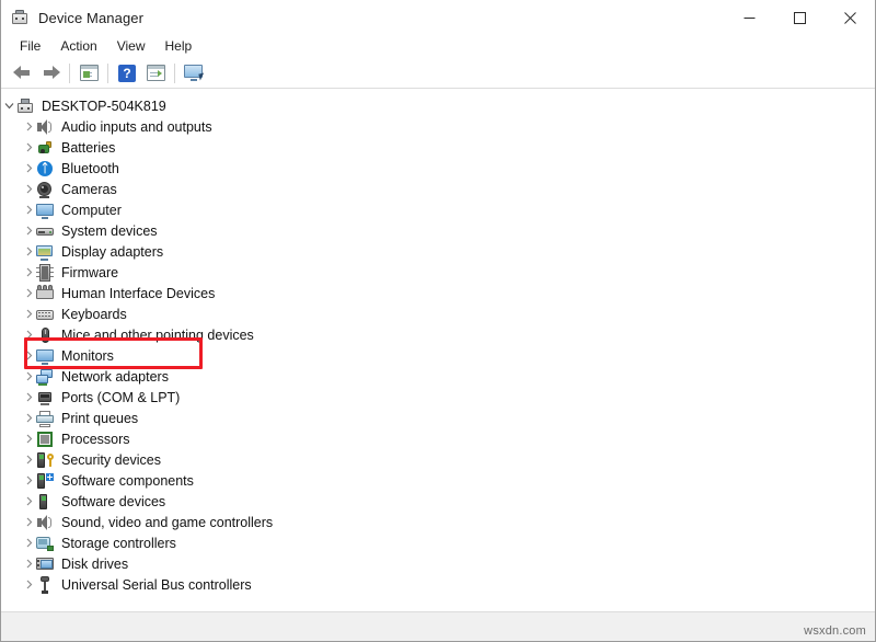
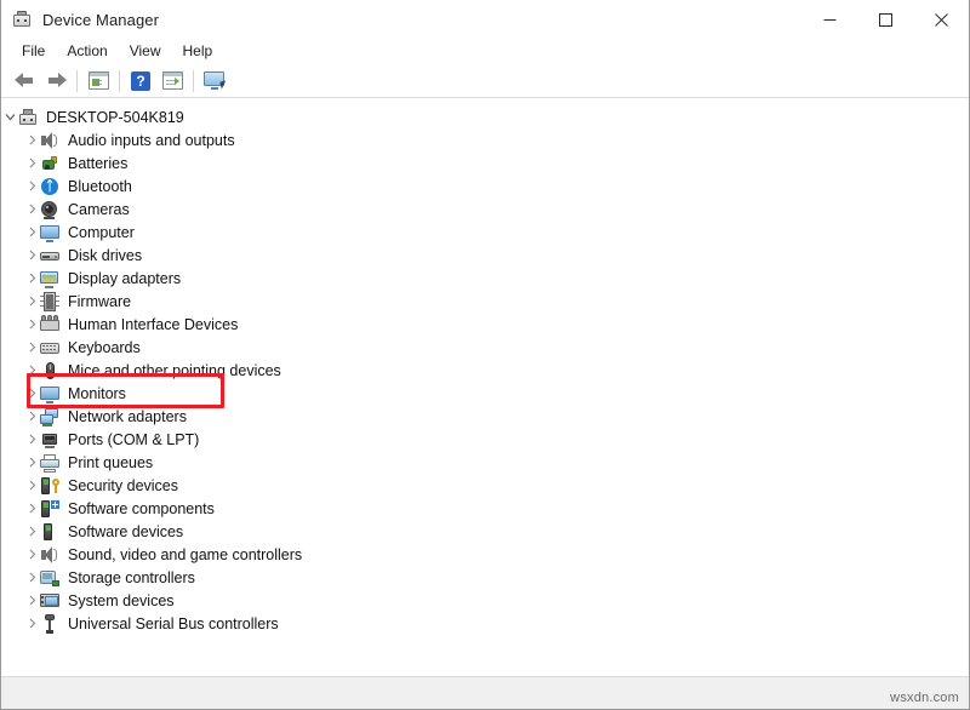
  Device Manager
  File
  Action
  View
  Help
  ?
  DESKTOP-504K819
  Audio inputs and outputs
  Batteries
  ᛏ
  Bluetooth
  Cameras
  Computer
- System devices
+ Disk drives
  Display adapters
  Firmware
  Human Interface Devices
  Keyboards
  Mice and other pointing devices
  Monitors
  Network adapters
  Ports (COM & LPT)
  Print queues
- Processors
  Security devices
  Software components
  Software devices
  Sound, video and game controllers
  Storage controllers
- Disk drives
+ System devices
  Universal Serial Bus controllers
  wsxdn.com
